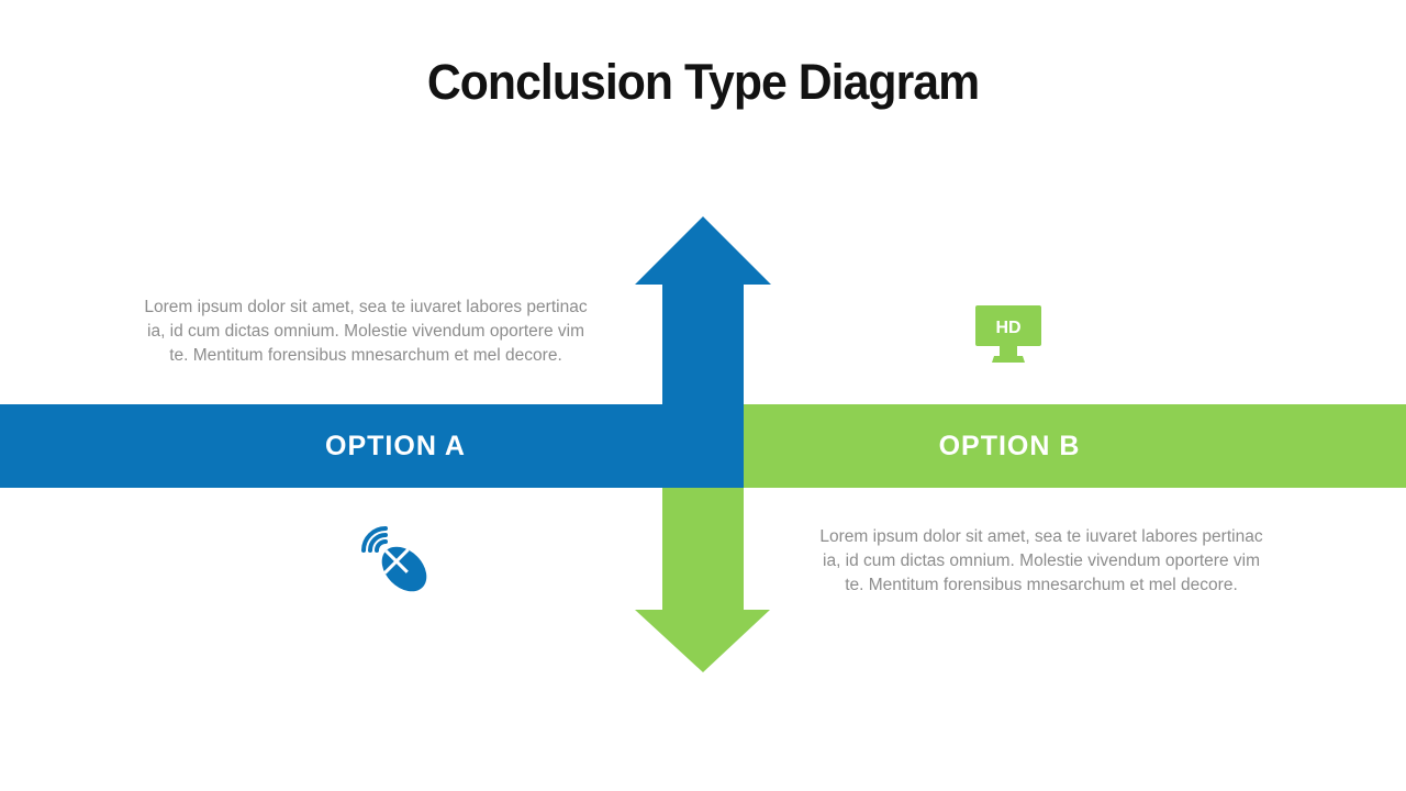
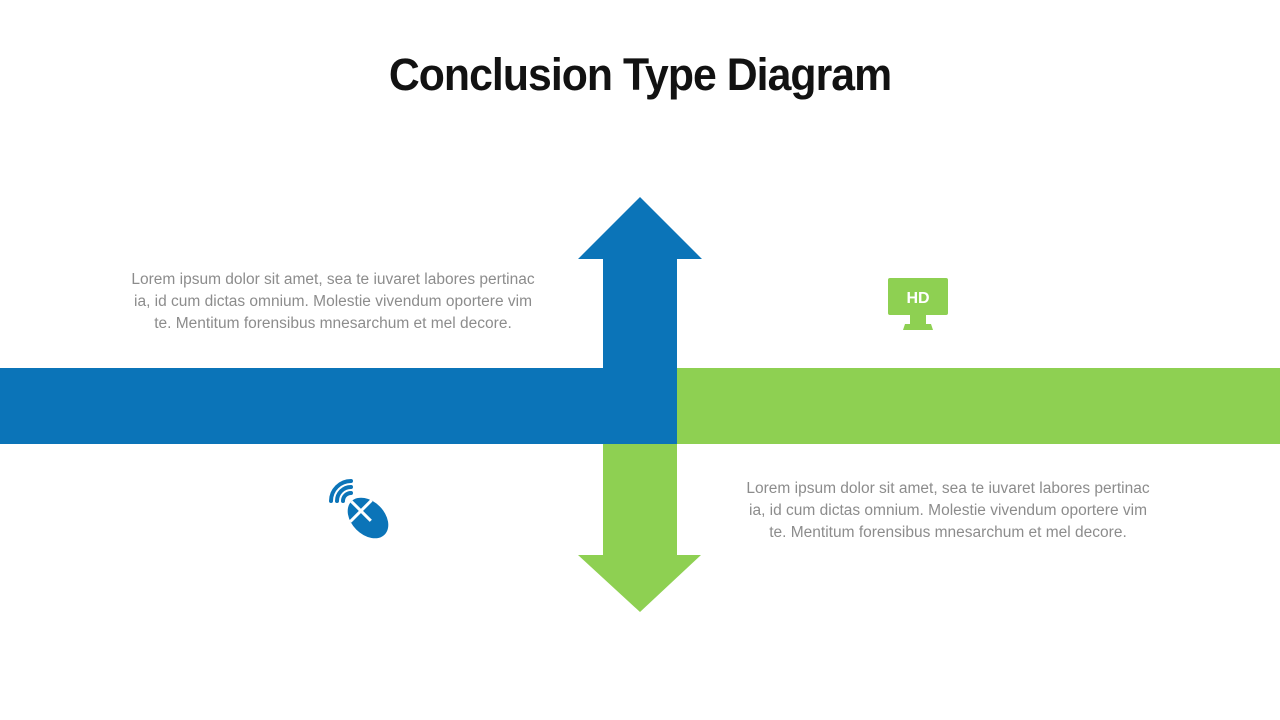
  Conclusion Type Diagram
  Lorem ipsum dolor sit amet, sea te iuvaret labores pertinac
  ia, id cum dictas omnium. Molestie vivendum oportere vim
  te. Mentitum forensibus mnesarchum et mel decore.
  Lorem ipsum dolor sit amet, sea te iuvaret labores pertinac
  ia, id cum dictas omnium. Molestie vivendum oportere vim
  te. Mentitum forensibus mnesarchum et mel decore.
- OPTION A
- OPTION B
  HD
